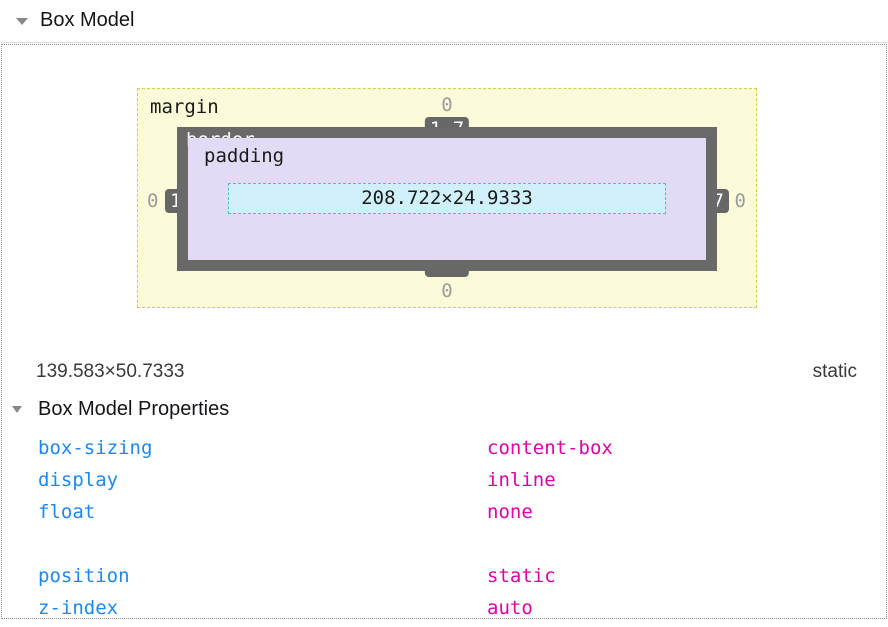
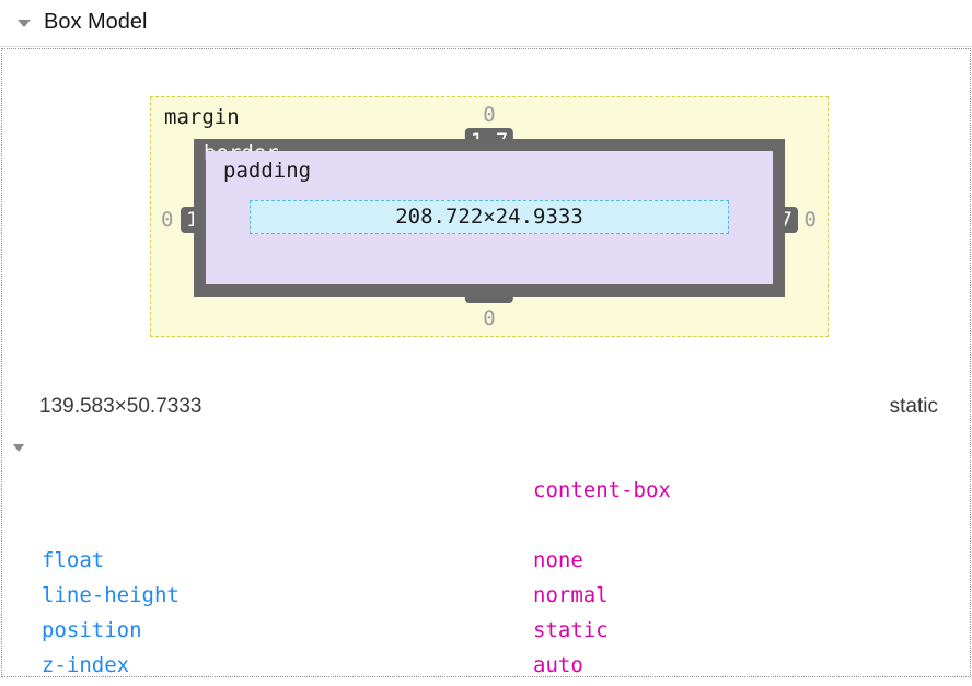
  Box Model
  margin
  0
  0
  0
  0
  padding
  208.722×24.9333
  139.583×50.7333
  static
- Box Model Properties
- box-sizing
  content-box
- display
- inline
  float
  none
+ line-height
+ normal
  position
  static
  z-index
  auto
